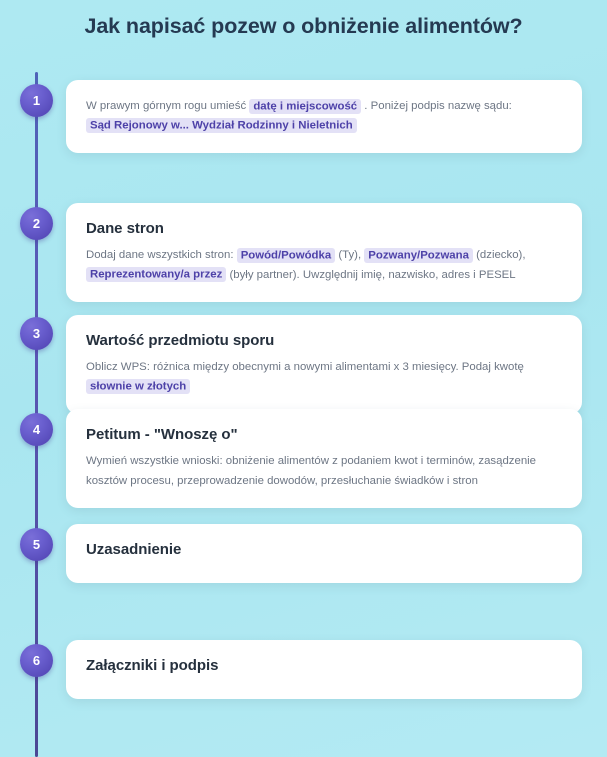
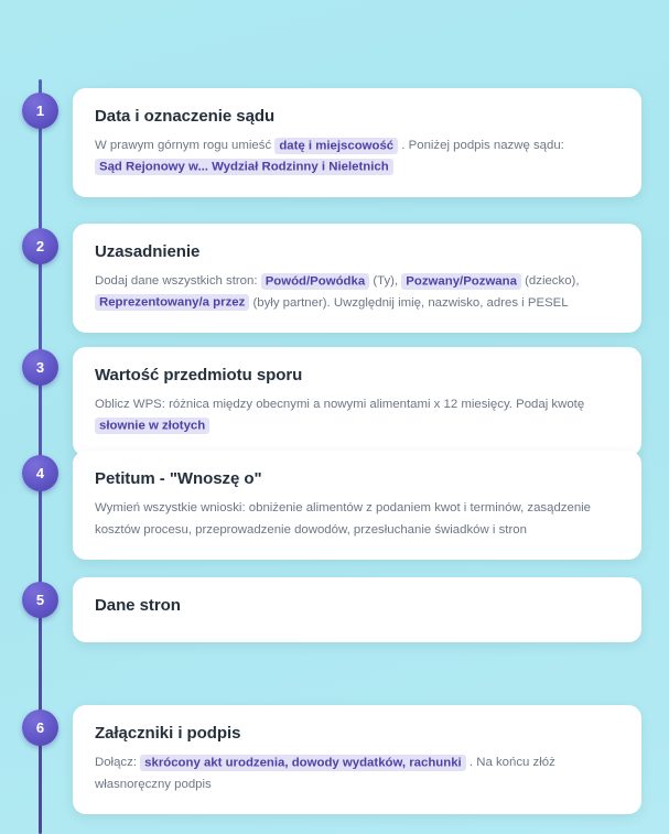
- Jak napisać pozew o obniżenie alimentów?
  1
+ Data i oznaczenie sądu
  W prawym górnym rogu umieść datę i miejscowość . Poniżej podpis nazwę sądu: Sąd Rejonowy w... Wydział Rodzinny i Nieletnich
  2
- Dane stron
+ Uzasadnienie
  Dodaj dane wszystkich stron: Powód/Powódka (Ty), Pozwany/Pozwana (dziecko), Reprezentowany/a przez (były partner). Uwzględnij imię, nazwisko, adres i PESEL
  3
  Wartość przedmiotu sporu
- Oblicz WPS: różnica między obecnymi a nowymi alimentami x 3 miesięcy. Podaj kwotę słownie w złotych
+ Oblicz WPS: różnica między obecnymi a nowymi alimentami x 12 miesięcy. Podaj kwotę słownie w złotych
  4
  Petitum - "Wnoszę o"
  Wymień wszystkie wnioski: obniżenie alimentów z podaniem kwot i terminów, zasądzenie kosztów procesu, przeprowadzenie dowodów, przesłuchanie świadków i stron
  5
- Uzasadnienie
+ Dane stron
  6
  Załączniki i podpis
+ Dołącz: skrócony akt urodzenia, dowody wydatków, rachunki . Na końcu złóż własnoręczny podpis
